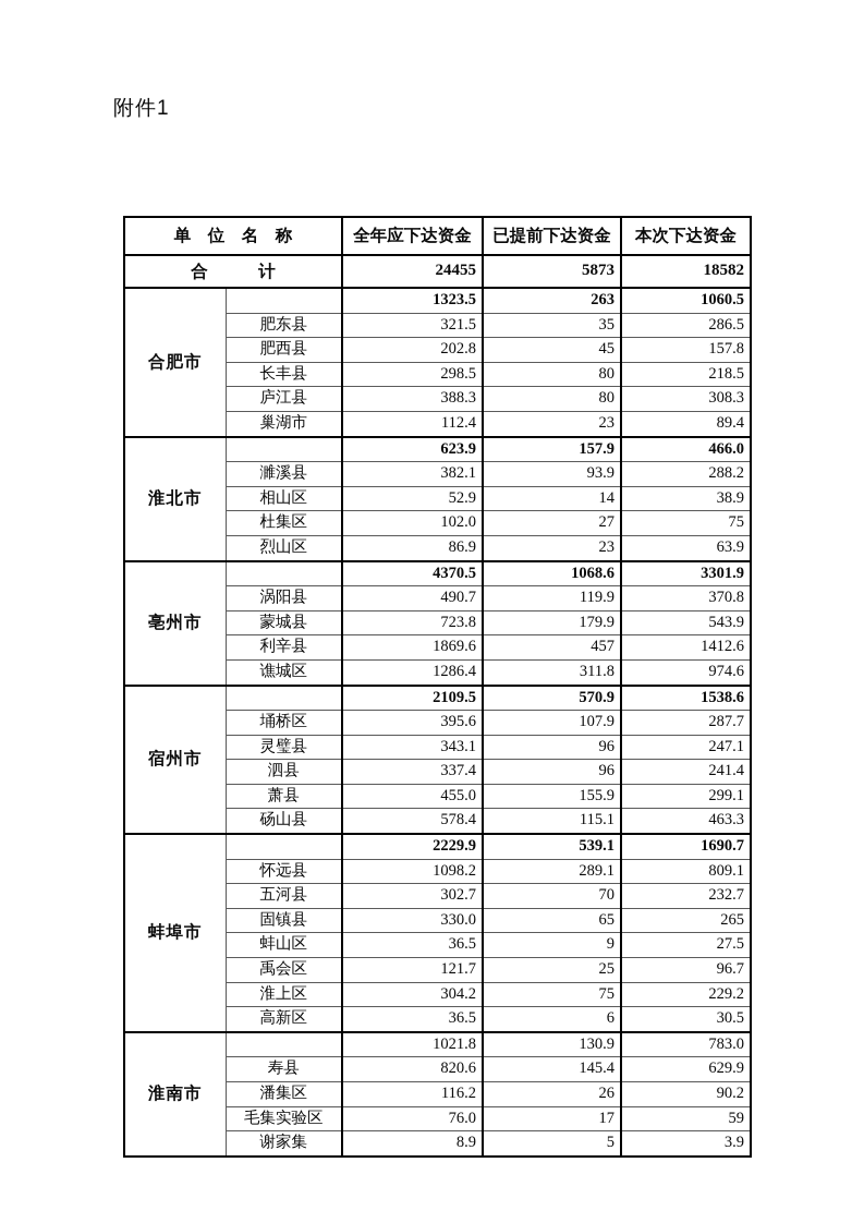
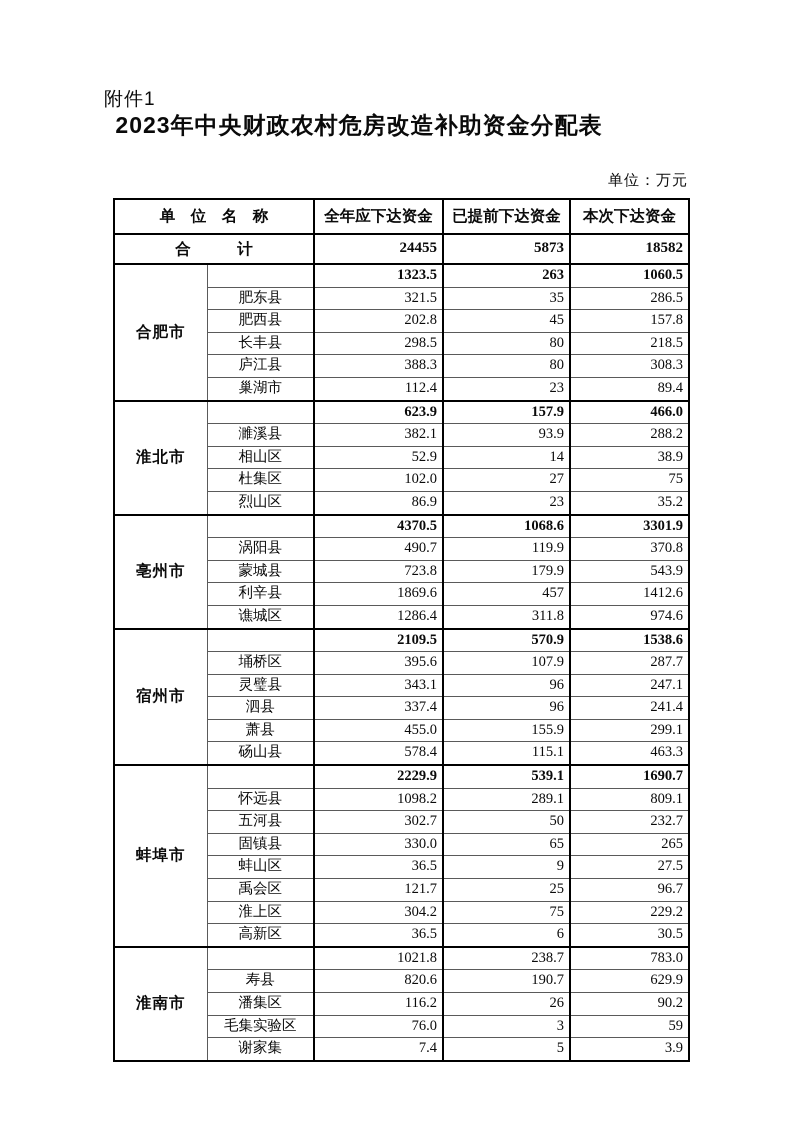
  附件1
+ 2023年中央财政农村危房改造补助资金分配表
+ 单位：万元
  单 位 名 称	全年应下达资金	已提前下达资金	本次下达资金
  合 计	24455	5873	18582
  合肥市		1323.5	263	1060.5
  肥东县	321.5	35	286.5
  肥西县	202.8	45	157.8
  长丰县	298.5	80	218.5
  庐江县	388.3	80	308.3
  巢湖市	112.4	23	89.4
  淮北市		623.9	157.9	466.0
  濉溪县	382.1	93.9	288.2
  相山区	52.9	14	38.9
  杜集区	102.0	27	75
- 烈山区	86.9	23	63.9
+ 烈山区	86.9	23	35.2
  亳州市		4370.5	1068.6	3301.9
  涡阳县	490.7	119.9	370.8
  蒙城县	723.8	179.9	543.9
  利辛县	1869.6	457	1412.6
  谯城区	1286.4	311.8	974.6
  宿州市		2109.5	570.9	1538.6
  埇桥区	395.6	107.9	287.7
  灵璧县	343.1	96	247.1
  泗县	337.4	96	241.4
  萧县	455.0	155.9	299.1
  砀山县	578.4	115.1	463.3
  蚌埠市		2229.9	539.1	1690.7
  怀远县	1098.2	289.1	809.1
- 五河县	302.7	70	232.7
+ 五河县	302.7	50	232.7
  固镇县	330.0	65	265
  蚌山区	36.5	9	27.5
  禹会区	121.7	25	96.7
  淮上区	304.2	75	229.2
  高新区	36.5	6	30.5
- 淮南市		1021.8	130.9	783.0
+ 淮南市		1021.8	238.7	783.0
- 寿县	820.6	145.4	629.9
+ 寿县	820.6	190.7	629.9
  潘集区	116.2	26	90.2
- 毛集实验区	76.0	17	59
+ 毛集实验区	76.0	3	59
- 谢家集	8.9	5	3.9
+ 谢家集	7.4	5	3.9
